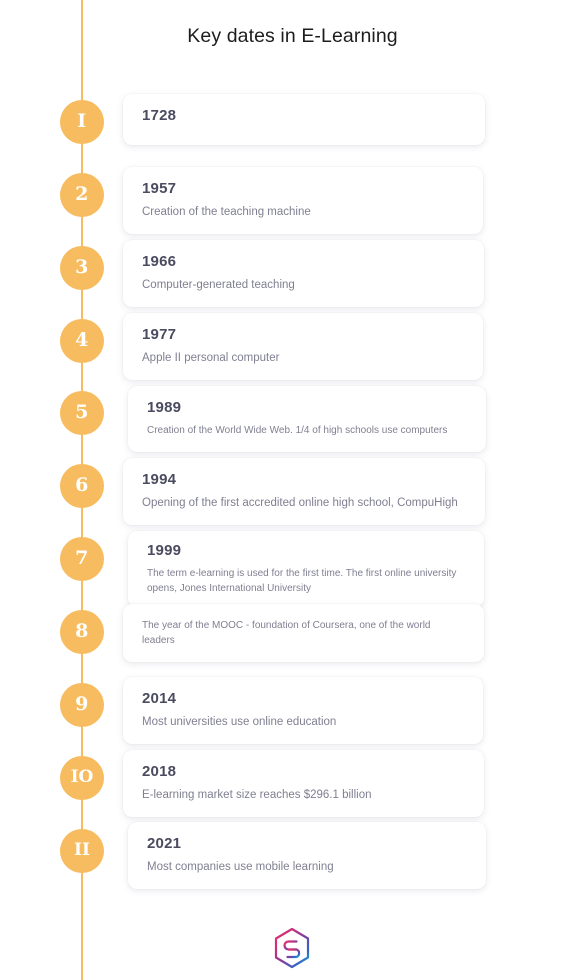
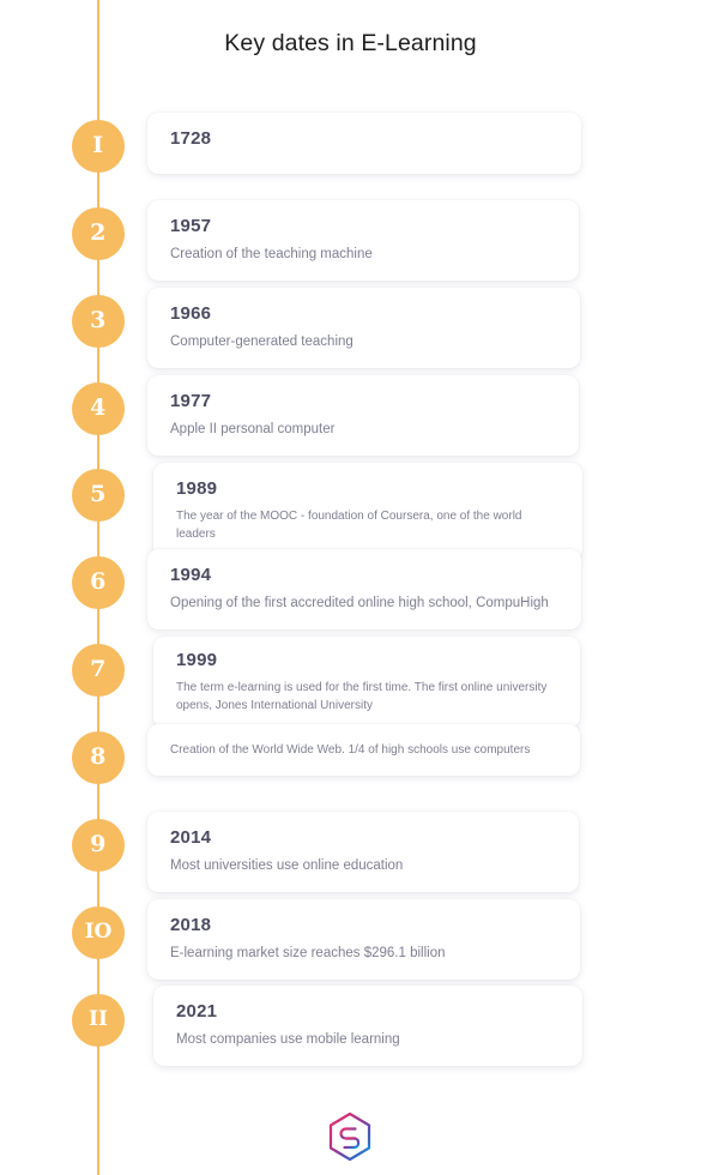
  Key dates in E-Learning
  I
  1728
  2
  1957
  Creation of the teaching machine
  3
  1966
  Computer-generated teaching
  4
  1977
  Apple II personal computer
  5
  1989
- Creation of the World Wide Web. 1/4 of high schools use computers
+ The year of the MOOC - foundation of Coursera, one of the world leaders
  6
  1994
  Opening of the first accredited online high school, CompuHigh
  7
  1999
  The term e-learning is used for the first time. The first online university opens, Jones International University
  8
- The year of the MOOC - foundation of Coursera, one of the world leaders
+ Creation of the World Wide Web. 1/4 of high schools use computers
  9
  2014
  Most universities use online education
  IO
  2018
  E-learning market size reaches $296.1 billion
  II
  2021
  Most companies use mobile learning
